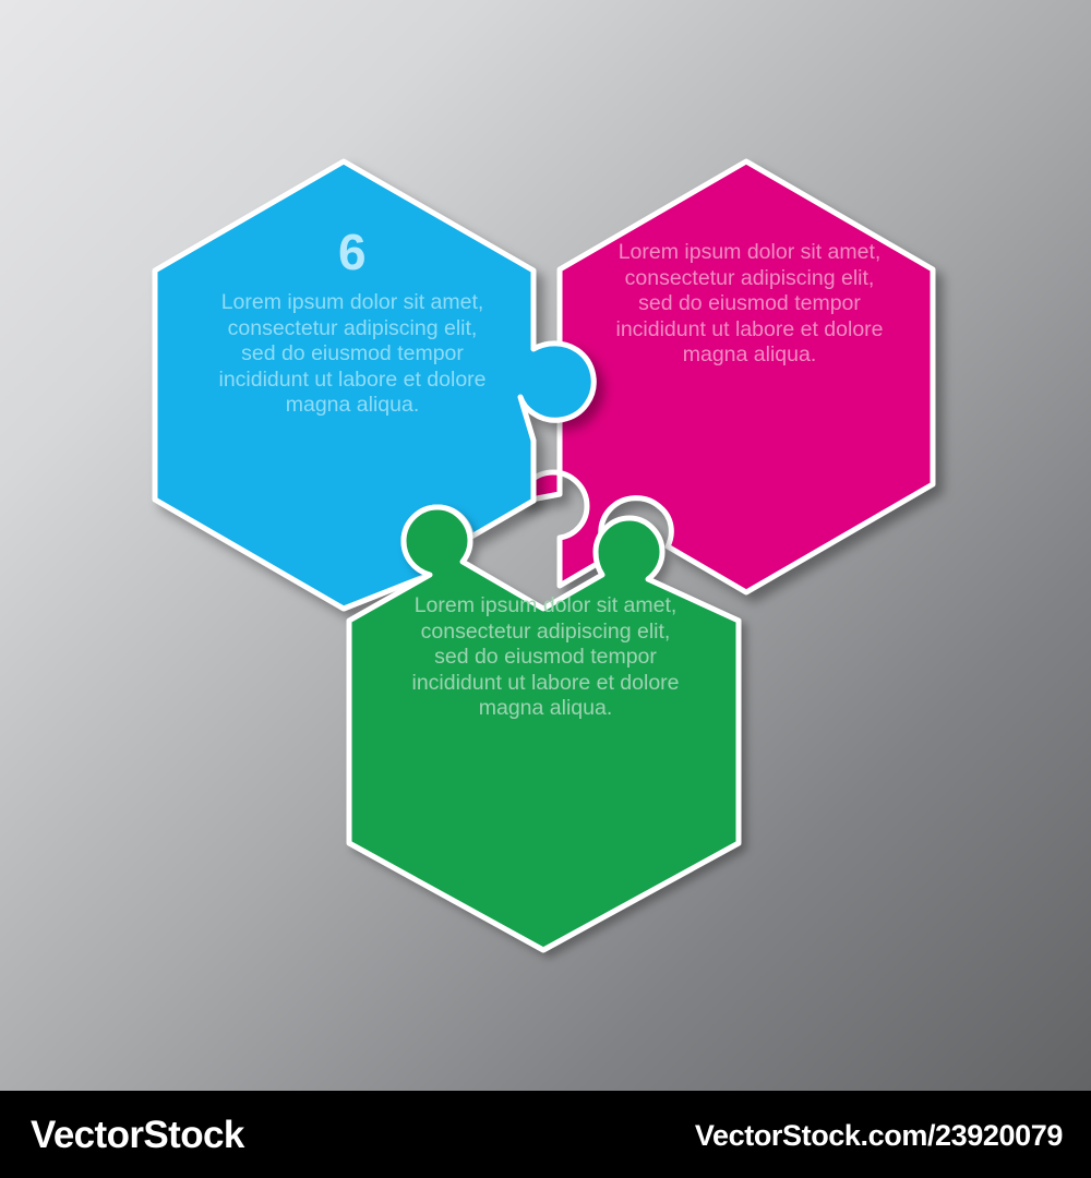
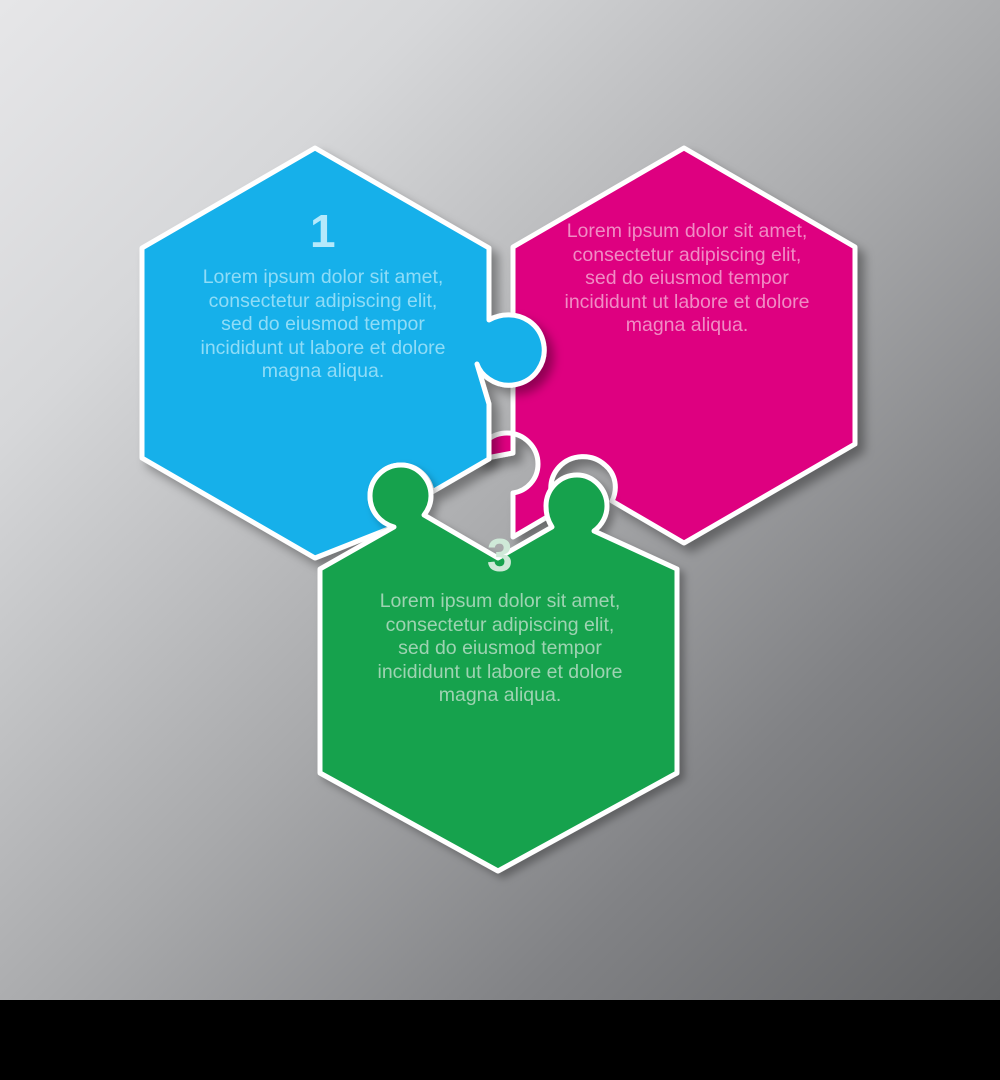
- 6
+ 1
  Lorem ipsum dolor sit amet, consectetur adipiscing elit, sed do eiusmod tempor incididunt ut labore et dolore magna aliqua.
  Lorem ipsum dolor sit amet, consectetur adipiscing elit, sed do eiusmod tempor incididunt ut labore et dolore magna aliqua.
+ 3
  Lorem ipsum dolor sit amet, consectetur adipiscing elit, sed do eiusmod tempor incididunt ut labore et dolore magna aliqua.
- VectorStock
- VectorStock.com/23920079
